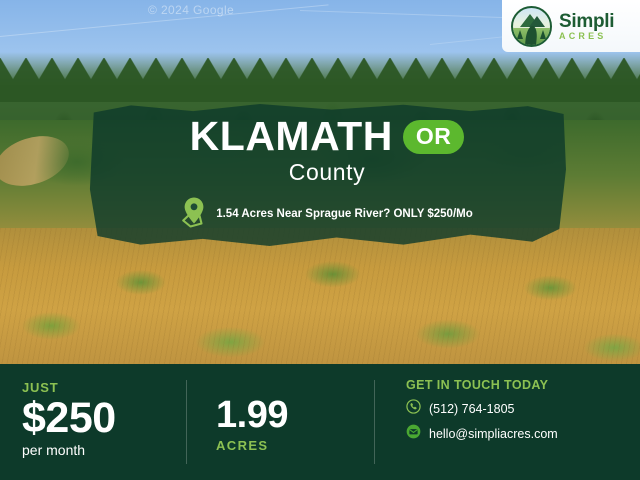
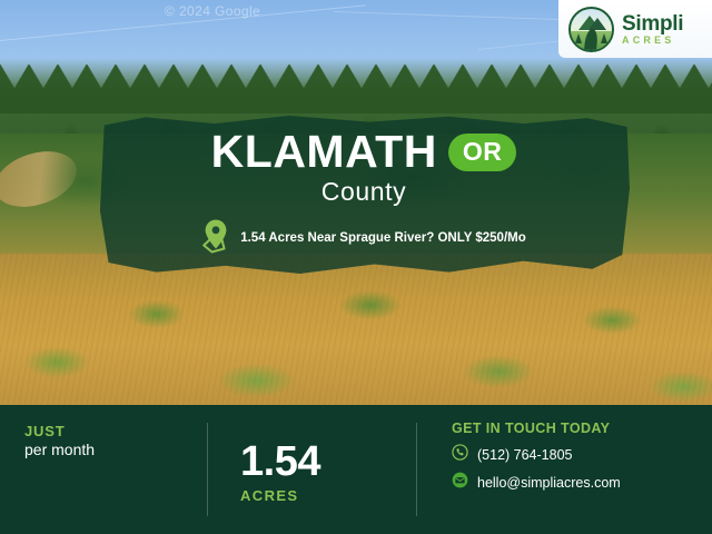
  © 2024 Google
  Simpli
  ACRES
  KLAMATH
  OR
  County
  1.54 Acres Near Sprague River? ONLY $250/Mo
  JUST
- $250
  per month
- 1.99
+ 1.54
  ACRES
  GET IN TOUCH TODAY
  (512) 764-1805
  hello@simpliacres.com
